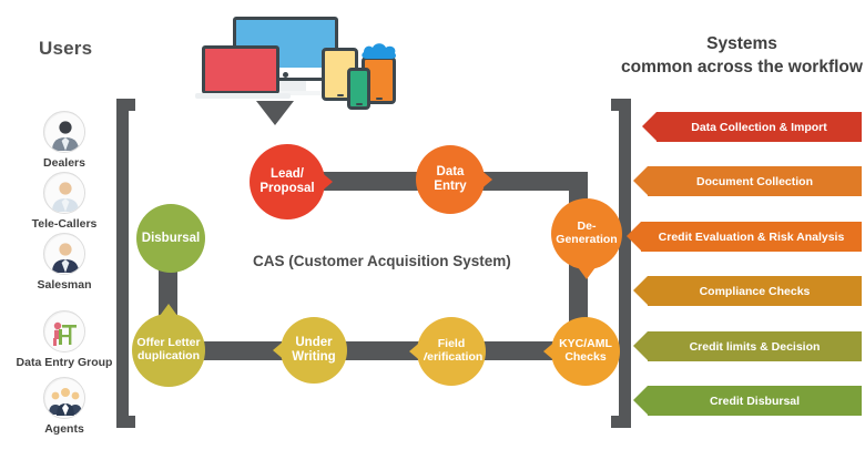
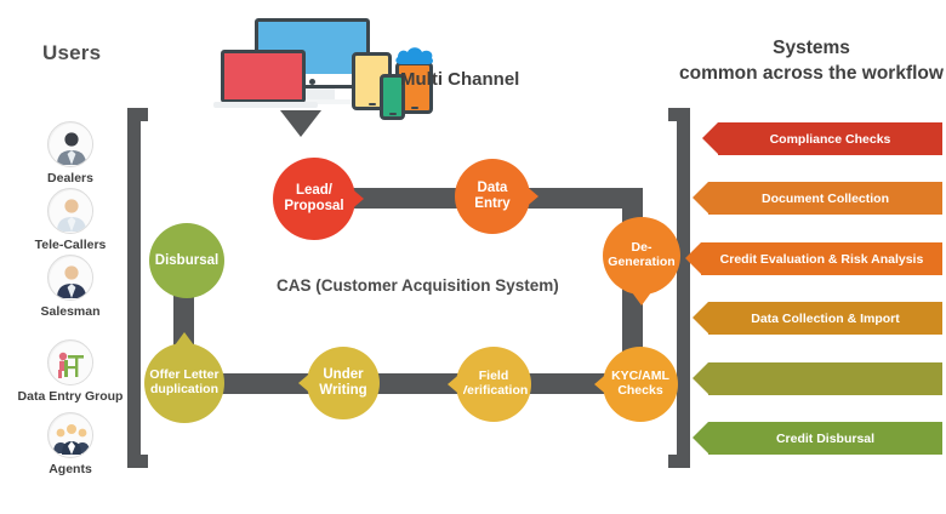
  Users
  Systems
  common across the workflow
+ Multi Channel
  Dealers
  Tele-Callers
  Salesman
  Data Entry Group
  Agents
  Lead/
  Proposal
  Data
  Entry
  De-
  Generation
  KYC/AML
  Checks
  Field
  Verification
  Under
  Writing
  Offer Letter
  duplication
  Disbursal
- Data Collection & Import
+ Compliance Checks
  Document Collection
  Credit Evaluation & Risk Analysis
- Compliance Checks
+ Data Collection & Import
- Credit limits & Decision
  Credit Disbursal
  CAS (Customer Acquisition System)
